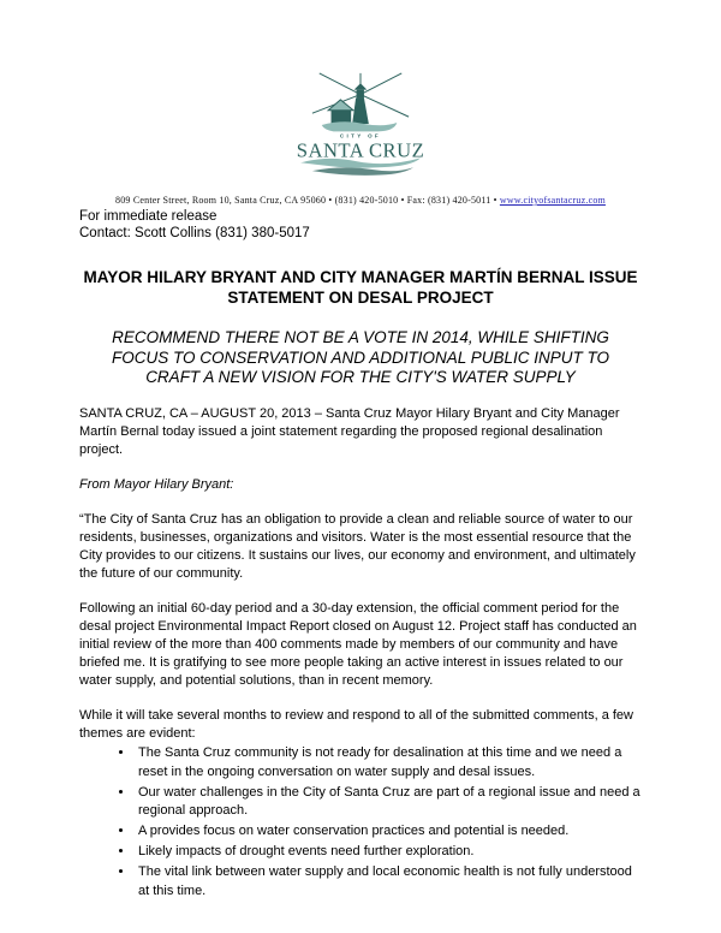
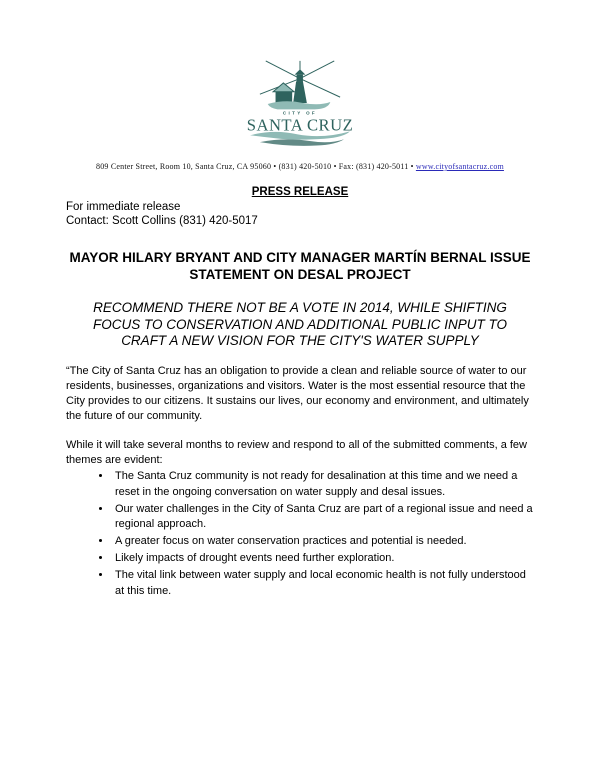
  SANTA CRUZ
  809 Center Street, Room 10, Santa Cruz, CA 95060 • (831) 420-5010 • Fax: (831) 420-5011 • www.cityofsantacruz.com
+ PRESS RELEASE
  For immediate release
- Contact: Scott Collins (831) 380-5017
+ Contact: Scott Collins (831) 420-5017
  MAYOR HILARY BRYANT AND CITY MANAGER MARTÍN BERNAL ISSUE STATEMENT ON DESAL PROJECT
  RECOMMEND THERE NOT BE A VOTE IN 2014, WHILE SHIFTING FOCUS TO CONSERVATION AND ADDITIONAL PUBLIC INPUT TO CRAFT A NEW VISION FOR THE CITY'S WATER SUPPLY
- SANTA CRUZ, CA – AUGUST 20, 2013 – Santa Cruz Mayor Hilary Bryant and City Manager Martín Bernal today issued a joint statement regarding the proposed regional desalination project.
- From Mayor Hilary Bryant:
  “The City of Santa Cruz has an obligation to provide a clean and reliable source of water to our residents, businesses, organizations and visitors. Water is the most essential resource that the City provides to our citizens. It sustains our lives, our economy and environment, and ultimately the future of our community.
- Following an initial 60-day period and a 30-day extension, the official comment period for the desal project Environmental Impact Report closed on August 12. Project staff has conducted an initial review of the more than 400 comments made by members of our community and have briefed me. It is gratifying to see more people taking an active interest in issues related to our water supply, and potential solutions, than in recent memory.
  While it will take several months to review and respond to all of the submitted comments, a few themes are evident:
  The Santa Cruz community is not ready for desalination at this time and we need a reset in the ongoing conversation on water supply and desal issues.
  Our water challenges in the City of Santa Cruz are part of a regional issue and need a regional approach.
- A provides focus on water conservation practices and potential is needed.
+ A greater focus on water conservation practices and potential is needed.
  Likely impacts of drought events need further exploration.
  The vital link between water supply and local economic health is not fully understood at this time.
